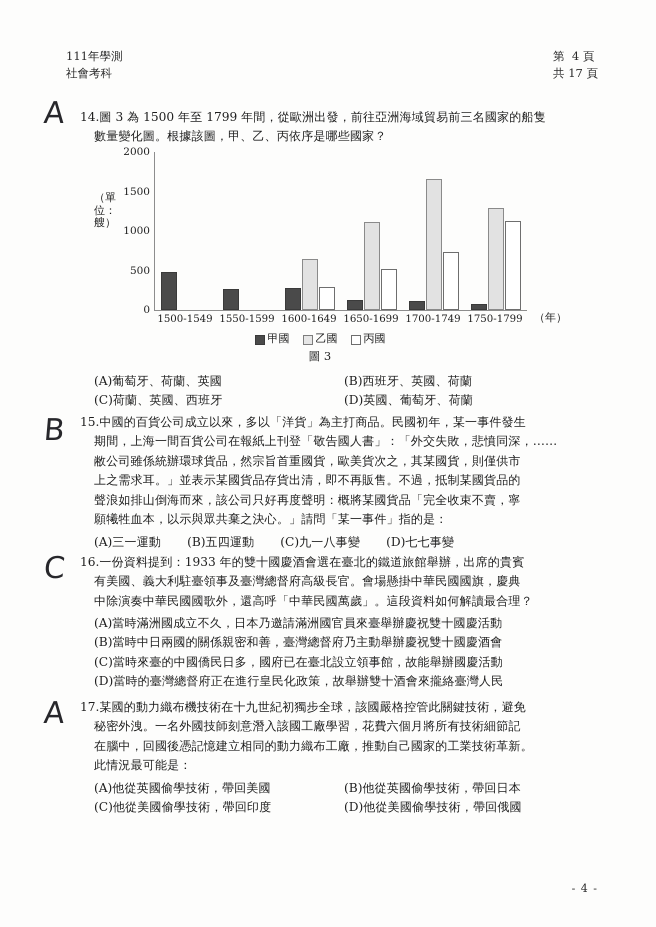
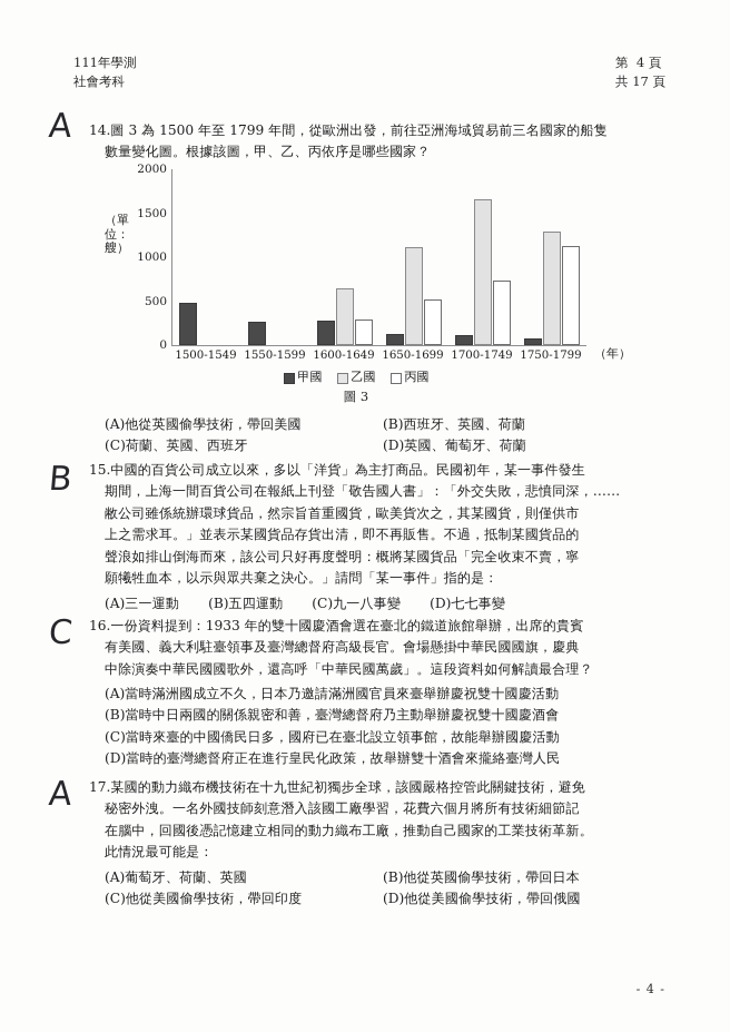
  111年學測
  社會考科
  第 4 頁
  共 17 頁
  14.圖 3 為 1500 年至 1799 年間，從歐洲出發，前往亞洲海域貿易前三名國家的船隻
  數量變化圖。根據該圖，甲、乙、丙依序是哪些國家？
  （單位：艘）
  2000
  1500
  1000
  500
  0
  1500-1549
  1550-1599
  1600-1649
  1650-1699
  1700-1749
  1750-1799
  （年）
  甲國
  乙國
  丙國
  圖 3
- (A)葡萄牙、荷蘭、英國
+ (A)他從英國偷學技術，帶回美國
  (B)西班牙、英國、荷蘭
  (C)荷蘭、英國、西班牙
  (D)英國、葡萄牙、荷蘭
  15.中國的百貨公司成立以來，多以「洋貨」為主打商品。民國初年，某一事件發生
  期間，上海一間百貨公司在報紙上刊登「敬告國人書」：「外交失敗，悲憤同深，……
  敝公司雖係統辦環球貨品，然宗旨首重國貨，歐美貨次之，其某國貨，則僅供市
  上之需求耳。」並表示某國貨品存貨出清，即不再販售。不過，抵制某國貨品的
  聲浪如排山倒海而來，該公司只好再度聲明：概將某國貨品「完全收束不賣，寧
  願犧牲血本，以示與眾共棄之決心。」請問「某一事件」指的是：
  (A)三一運動
  (B)五四運動
  (C)九一八事變
  (D)七七事變
  16.一份資料提到：1933 年的雙十國慶酒會選在臺北的鐵道旅館舉辦，出席的貴賓
  有美國、義大利駐臺領事及臺灣總督府高級長官。會場懸掛中華民國國旗，慶典
  中除演奏中華民國國歌外，還高呼「中華民國萬歲」。這段資料如何解讀最合理？
  (A)當時滿洲國成立不久，日本乃邀請滿洲國官員來臺舉辦慶祝雙十國慶活動
  (B)當時中日兩國的關係親密和善，臺灣總督府乃主動舉辦慶祝雙十國慶酒會
  (C)當時來臺的中國僑民日多，國府已在臺北設立領事館，故能舉辦國慶活動
  (D)當時的臺灣總督府正在進行皇民化政策，故舉辦雙十酒會來攏絡臺灣人民
  17.某國的動力織布機技術在十九世紀初獨步全球，該國嚴格控管此關鍵技術，避免
  秘密外洩。一名外國技師刻意潛入該國工廠學習，花費六個月將所有技術細節記
  在腦中，回國後憑記憶建立相同的動力織布工廠，推動自己國家的工業技術革新。
  此情況最可能是：
- (A)他從英國偷學技術，帶回美國
+ (A)葡萄牙、荷蘭、英國
  (B)他從英國偷學技術，帶回日本
  (C)他從美國偷學技術，帶回印度
  (D)他從美國偷學技術，帶回俄國
  - 4 -
